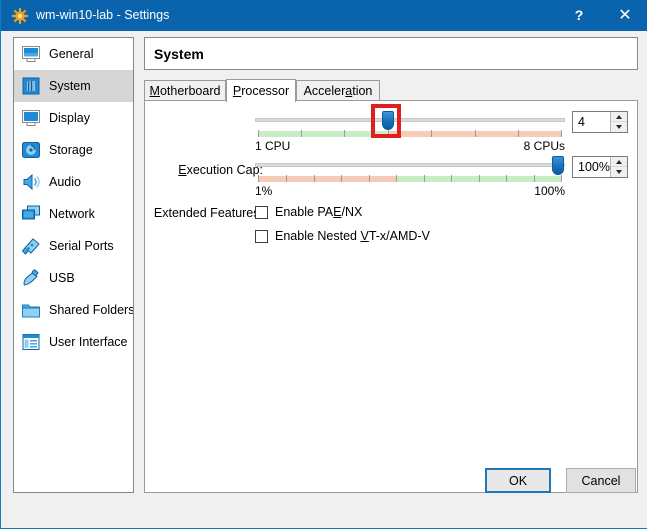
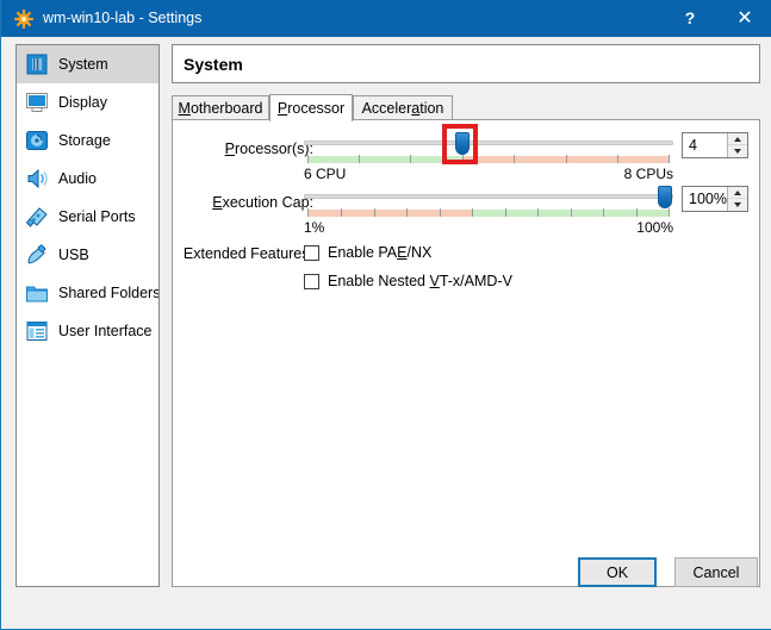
  wm-win10-lab - Settings
  ?
  ✕
- General
  System
  Display
  Storage
  Audio
- Network
  Serial Ports
  USB
  Shared Folders
  User Interface
  System
  Motherboard
  Processor
  Acceleration
+ Processor(s):
- 1 CPU
+ 6 CPU
  8 CPUs
  4
  Execution Cap:
  1%
  100%
  100%
  Extended Feature
  Enable PAE/NX
  Enable Nested VT-x/AMD-V
  OK
  Cancel
